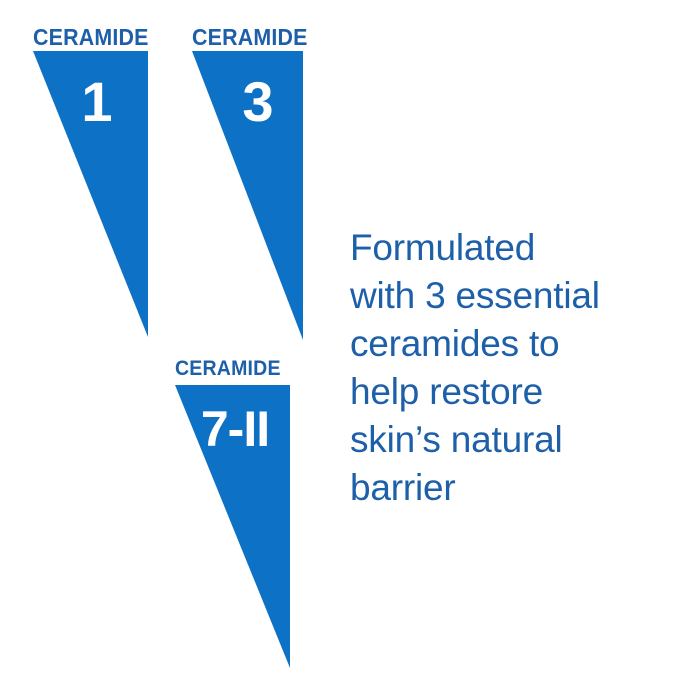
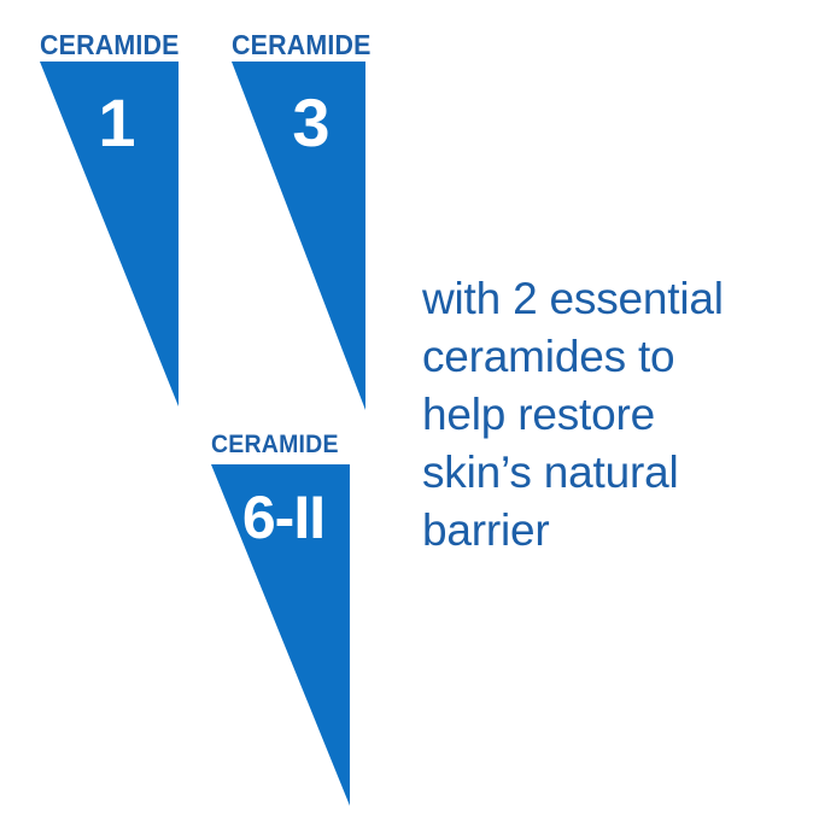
  CERAMIDE
  1
  CERAMIDE
  3
  CERAMIDE
- 7-II
+ 6-II
- Formulated
- with 3 essential
+ with 2 essential
  ceramides to
  help restore
  skin’s natural
  barrier
